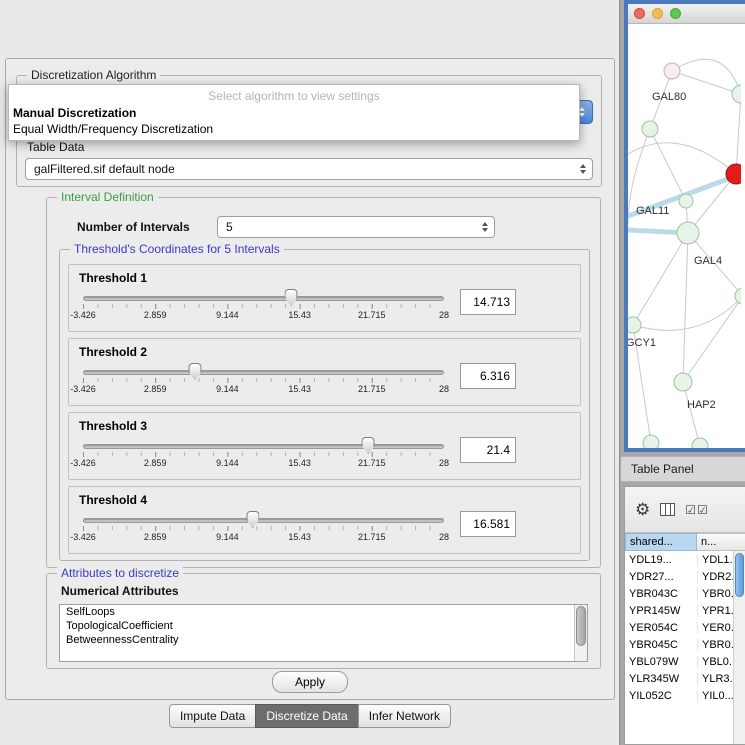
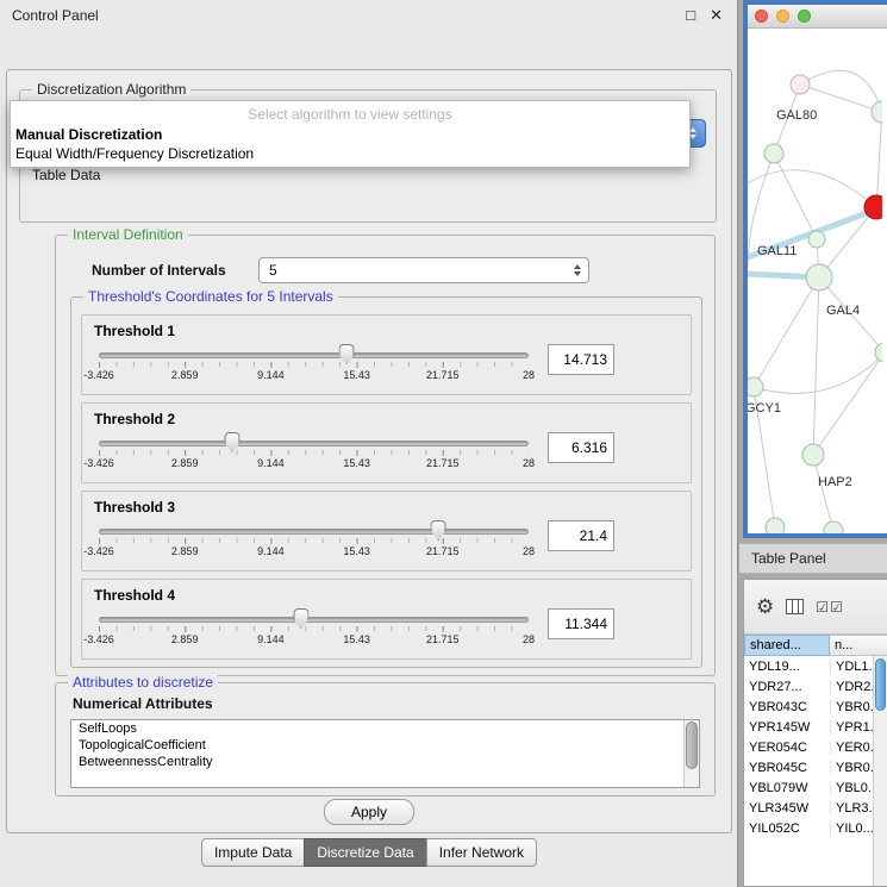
+ Control Panel
+ □
+ ✕
  Discretization Algorithm
  Table Data
- galFiltered.sif default node
  Interval Definition
  Number of Intervals
  5
  Threshold's Coordinates for 5 Intervals
  Threshold 1
  -3.426
  2.859
  9.144
  15.43
  21.715
  28
  14.713
  Threshold 2
  -3.426
  2.859
  9.144
  15.43
  21.715
  28
  6.316
  Threshold 3
  -3.426
  2.859
  9.144
  15.43
  21.715
  28
  21.4
  Threshold 4
  -3.426
  2.859
  9.144
  15.43
  21.715
  28
- 16.581
+ 11.344
  Attributes to discretize
  Numerical Attributes
  SelfLoops
  TopologicalCoefficient
  BetweennessCentrality
  Apply
  Select algorithm to view settings
  Manual Discretization
  Equal Width/Frequency Discretization
  Impute Data
  Discretize Data
  Infer Network
  GAL80
  GAL11
  GAL4
  GCY1
  HAP2
  Table Panel
  ⚙
  ☑☑
  shared...
  n...
  YDL19...
  YDL1.
  YDR27...
  YBR043C
  YPR145W
  YER054C
  YBR045C
  YBL079W
  YBL0.
  YLR345W
  YLR3.
  YIL052C
  YIL0..
